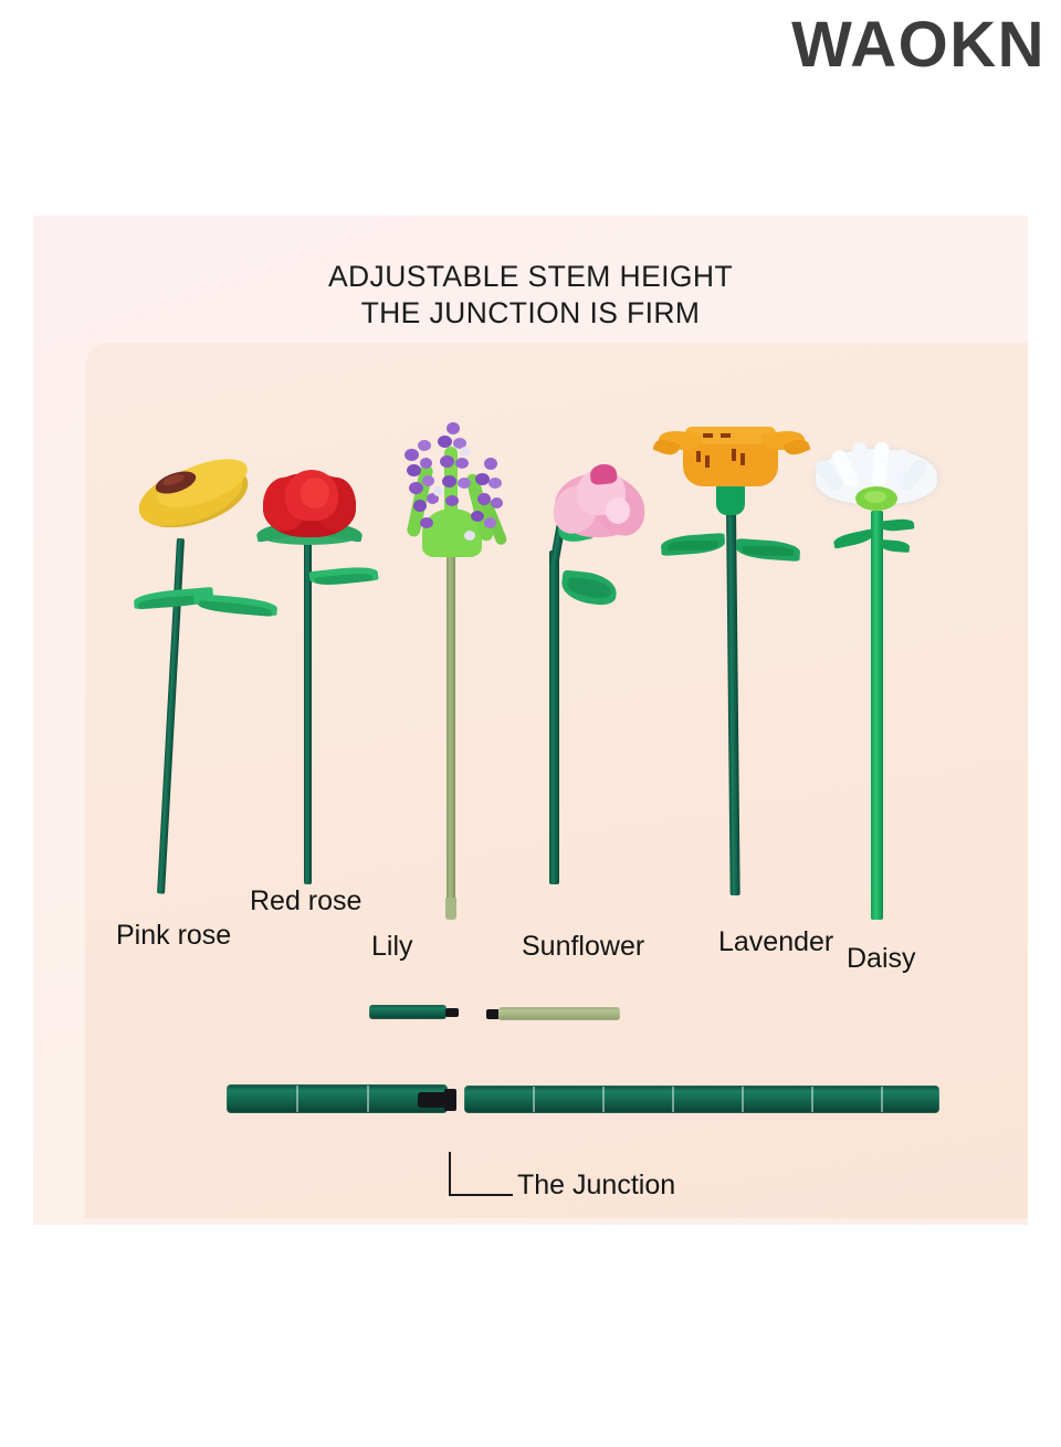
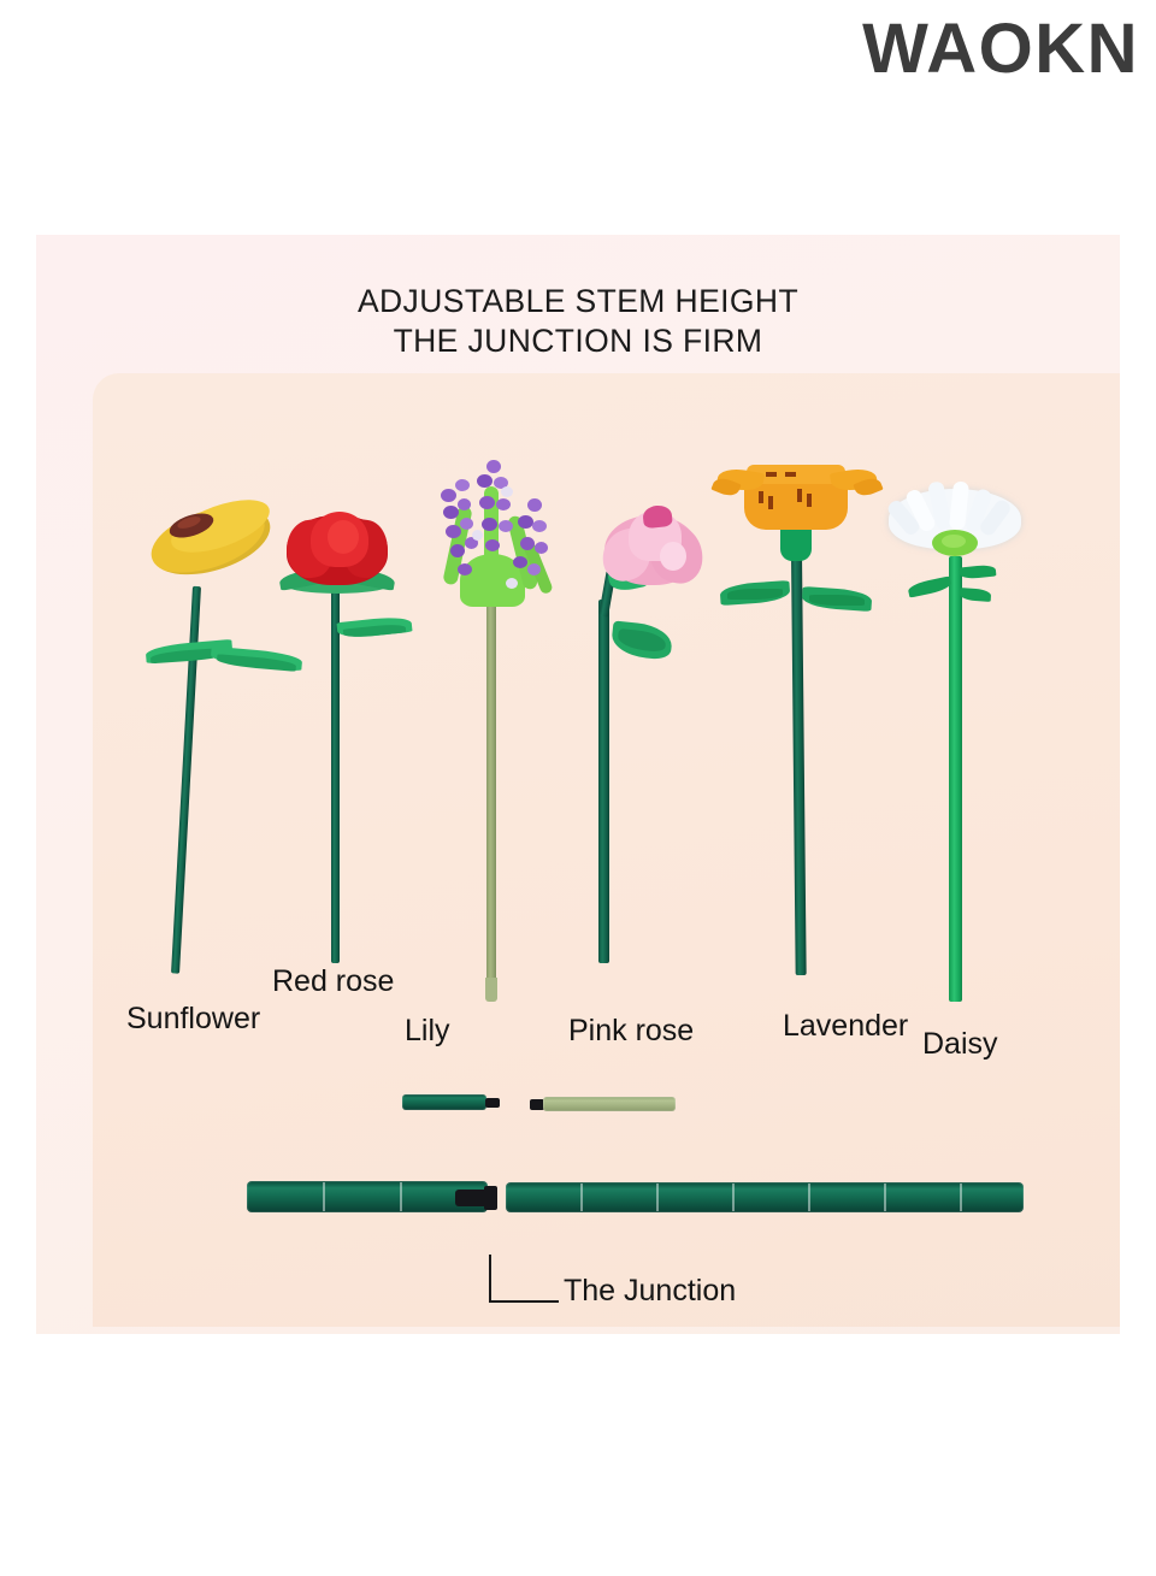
  WAOKN
  ADJUSTABLE STEM HEIGHT
  THE JUNCTION IS FIRM
- Pink rose
+ Sunflower
  Red rose
  Lily
- Sunflower
+ Pink rose
  Lavender
  Daisy
  The Junction
